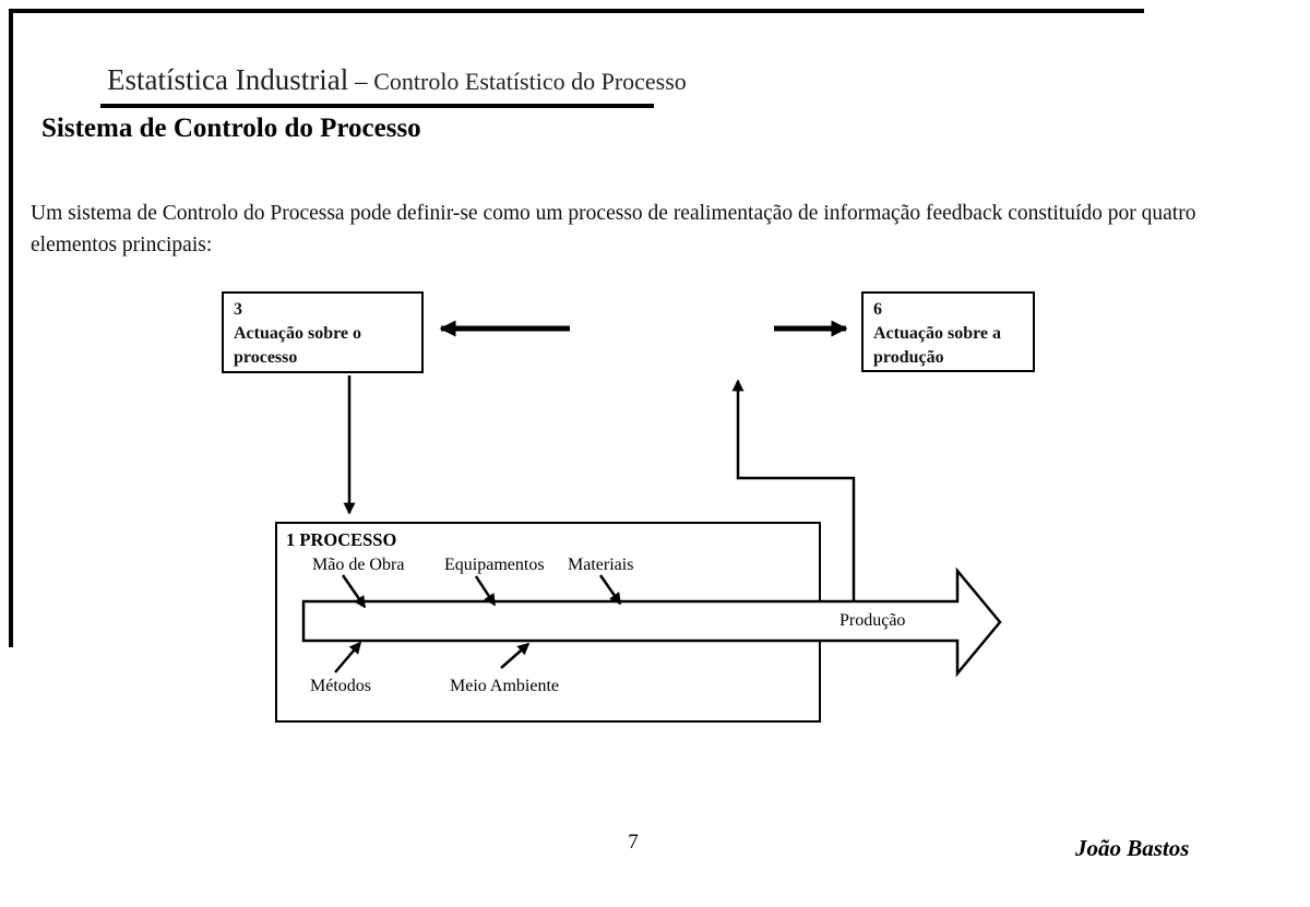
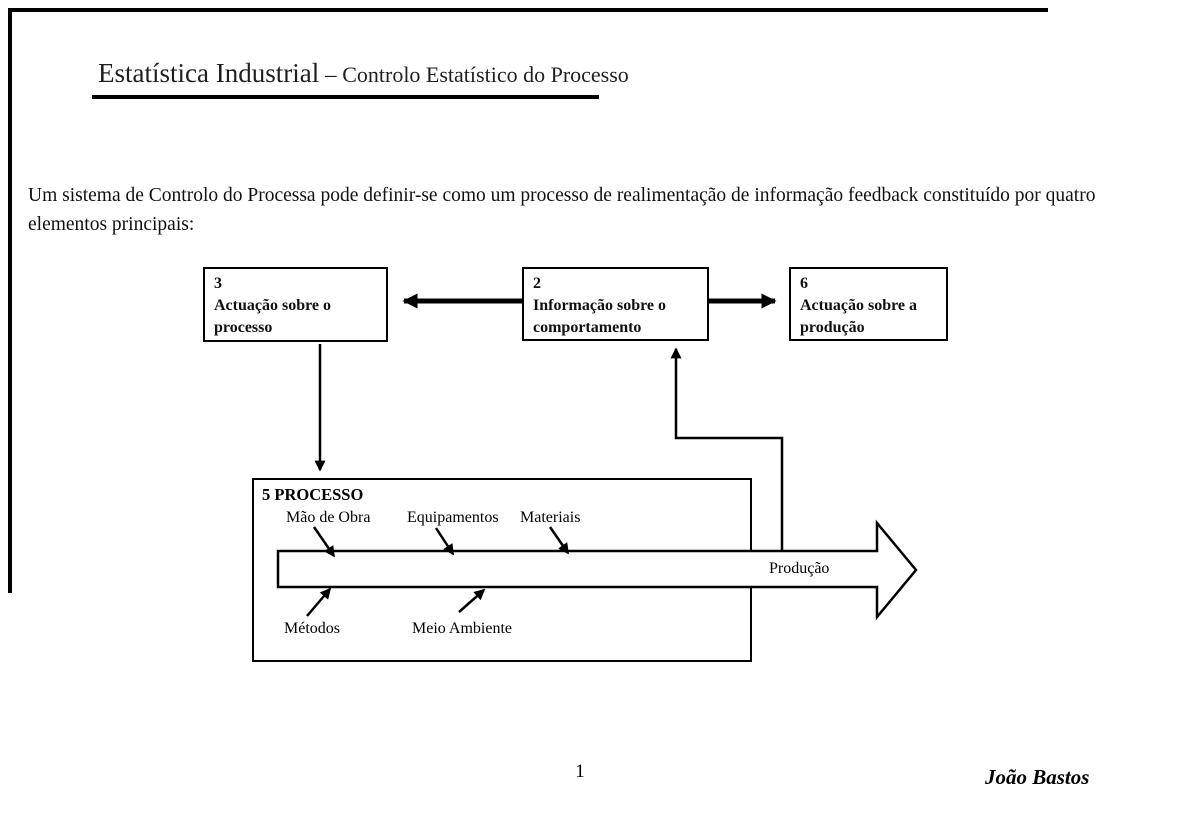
  Estatística Industrial – Controlo Estatístico do Processo
- Sistema de Controlo do Processo
  Um sistema de Controlo do Processa pode definir-se como um processo de realimentação de informação feedback constituído por quatro elementos principais:
  3
  Actuação sobre o
  processo
+ 2
+ Informação sobre o
+ comportamento
  6
  Actuação sobre a
  produção
- 1 PROCESSO
+ 5 PROCESSO
  Mão de Obra
  Equipamentos
  Materiais
  Métodos
  Meio Ambiente
  Produção
- 7
+ 1
  João Bastos
